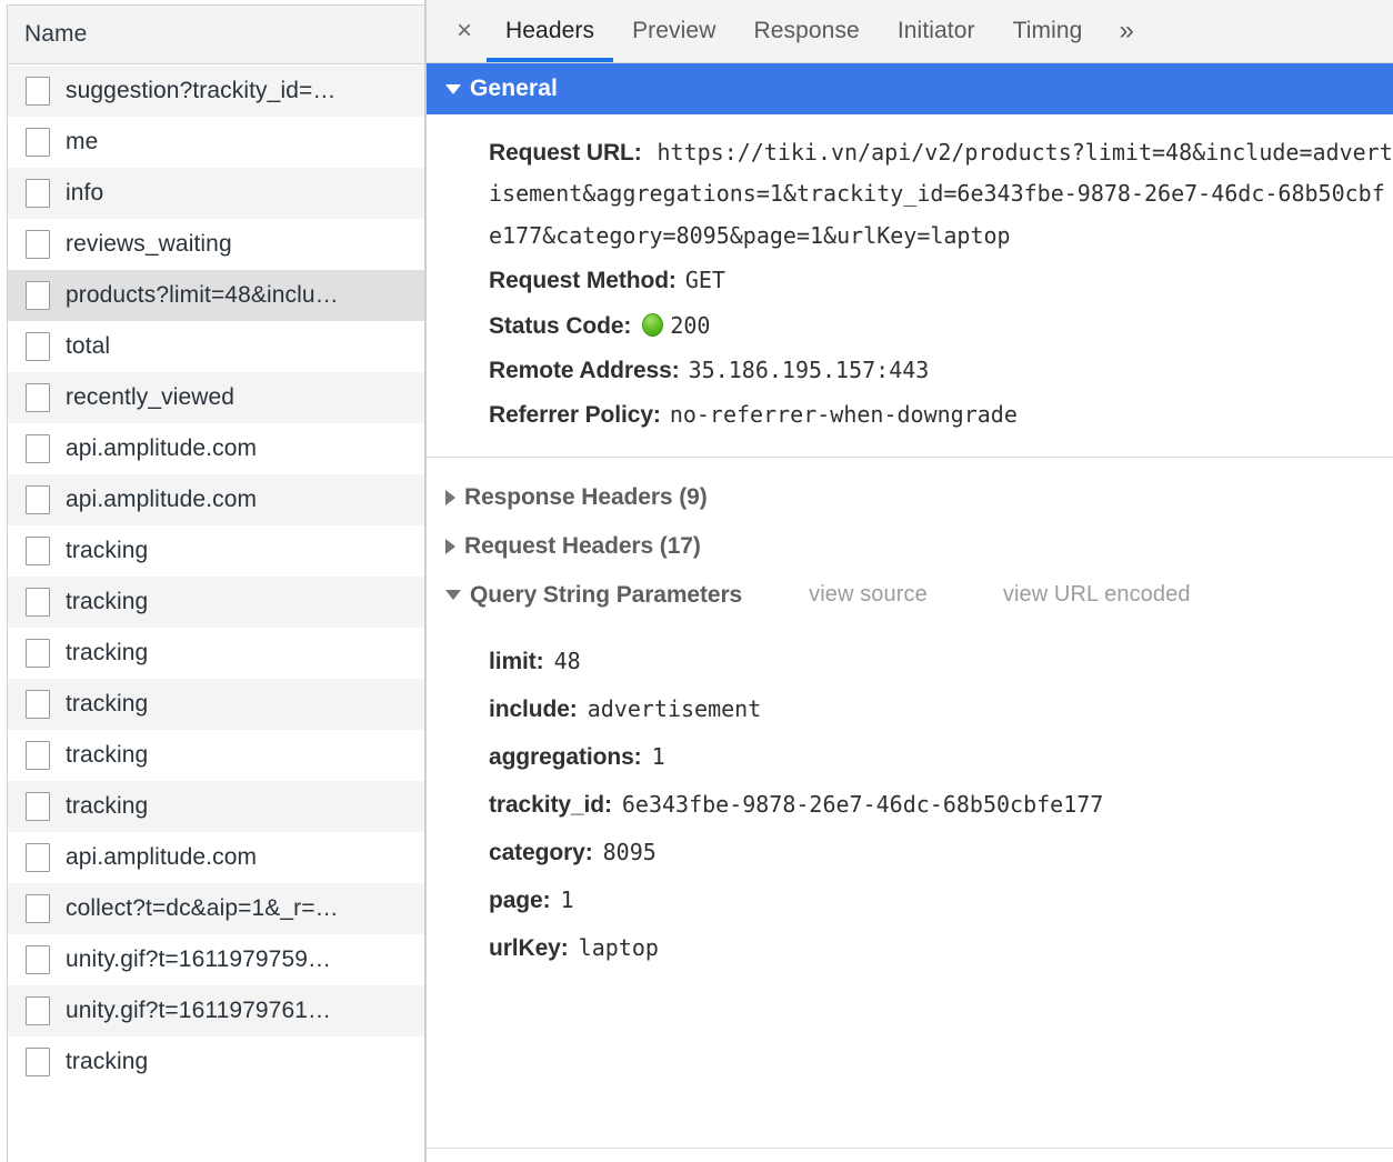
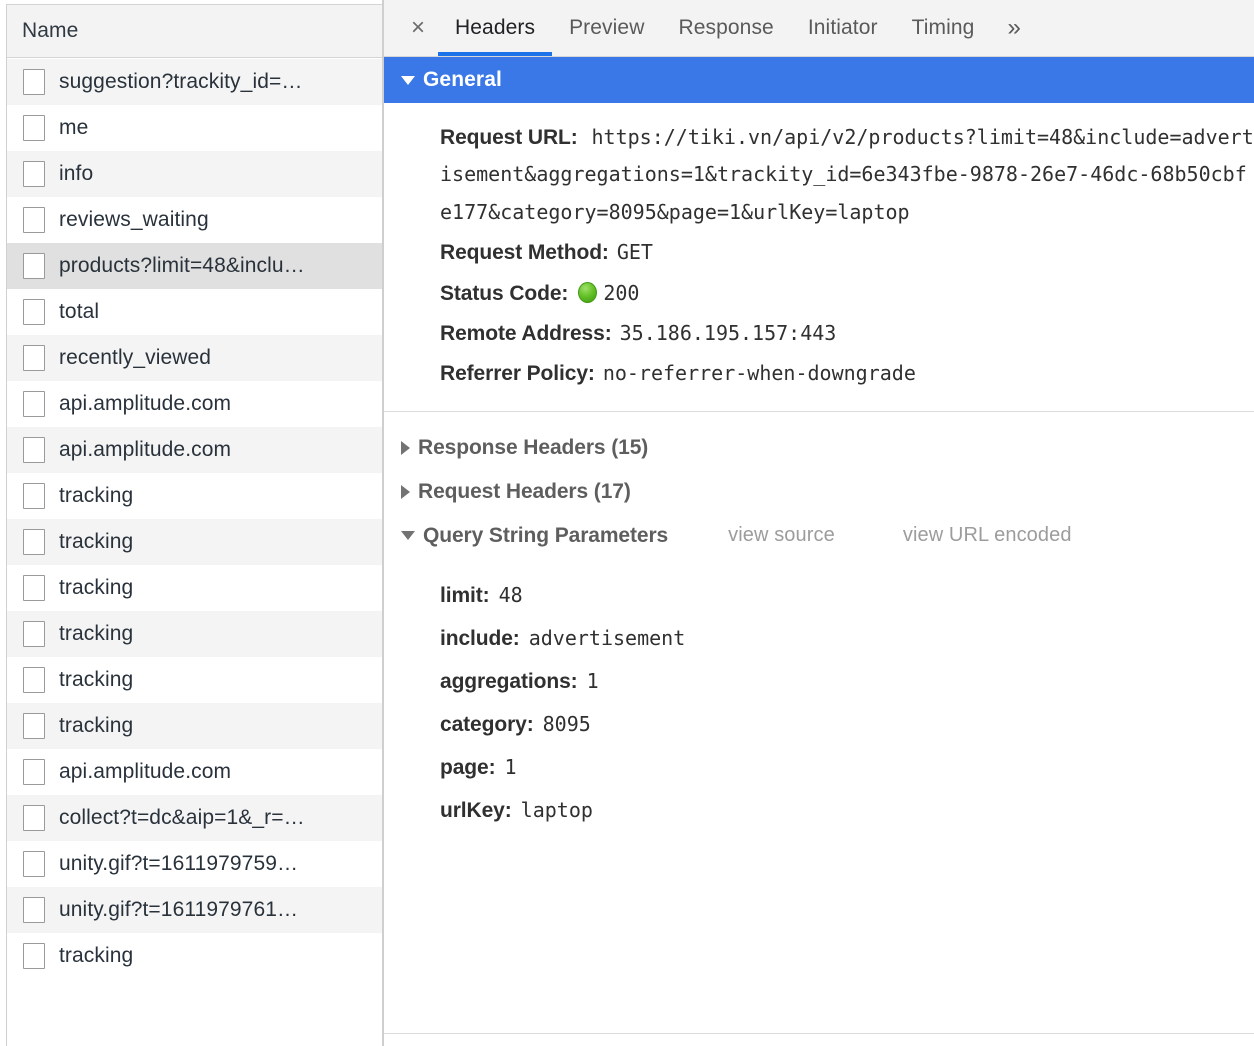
  Name
  suggestion?trackity_id=…
  me
  info
  reviews_waiting
  products?limit=48&inclu…
  total
  recently_viewed
  api.amplitude.com
  api.amplitude.com
  tracking
  tracking
  tracking
  tracking
  tracking
  tracking
  api.amplitude.com
  collect?t=dc&aip=1&_r=…
  unity.gif?t=1611979759…
  unity.gif?t=1611979761…
  tracking
  ×
  Headers
  Preview
  Response
  Initiator
  Timing
  »
  General
  Request URL: https://tiki.vn/api/v2/products?limit=48&include=advertisement&aggregations=1&trackity_id=6e343fbe-9878-26e7-46dc-68b50cbfe177&category=8095&page=1&urlKey=laptop
  Request Method:
  GET
  Status Code:
  200
  Remote Address:
  35.186.195.157:443
  Referrer Policy:
  no-referrer-when-downgrade
- Response Headers (9)
+ Response Headers (15)
  Request Headers (17)
  Query String Parameters
  view source
  view URL encoded
  limit:
  48
  include:
  advertisement
  aggregations:
  1
- trackity_id:
- 6e343fbe-9878-26e7-46dc-68b50cbfe177
  category:
  8095
  page:
  1
  urlKey:
  laptop
